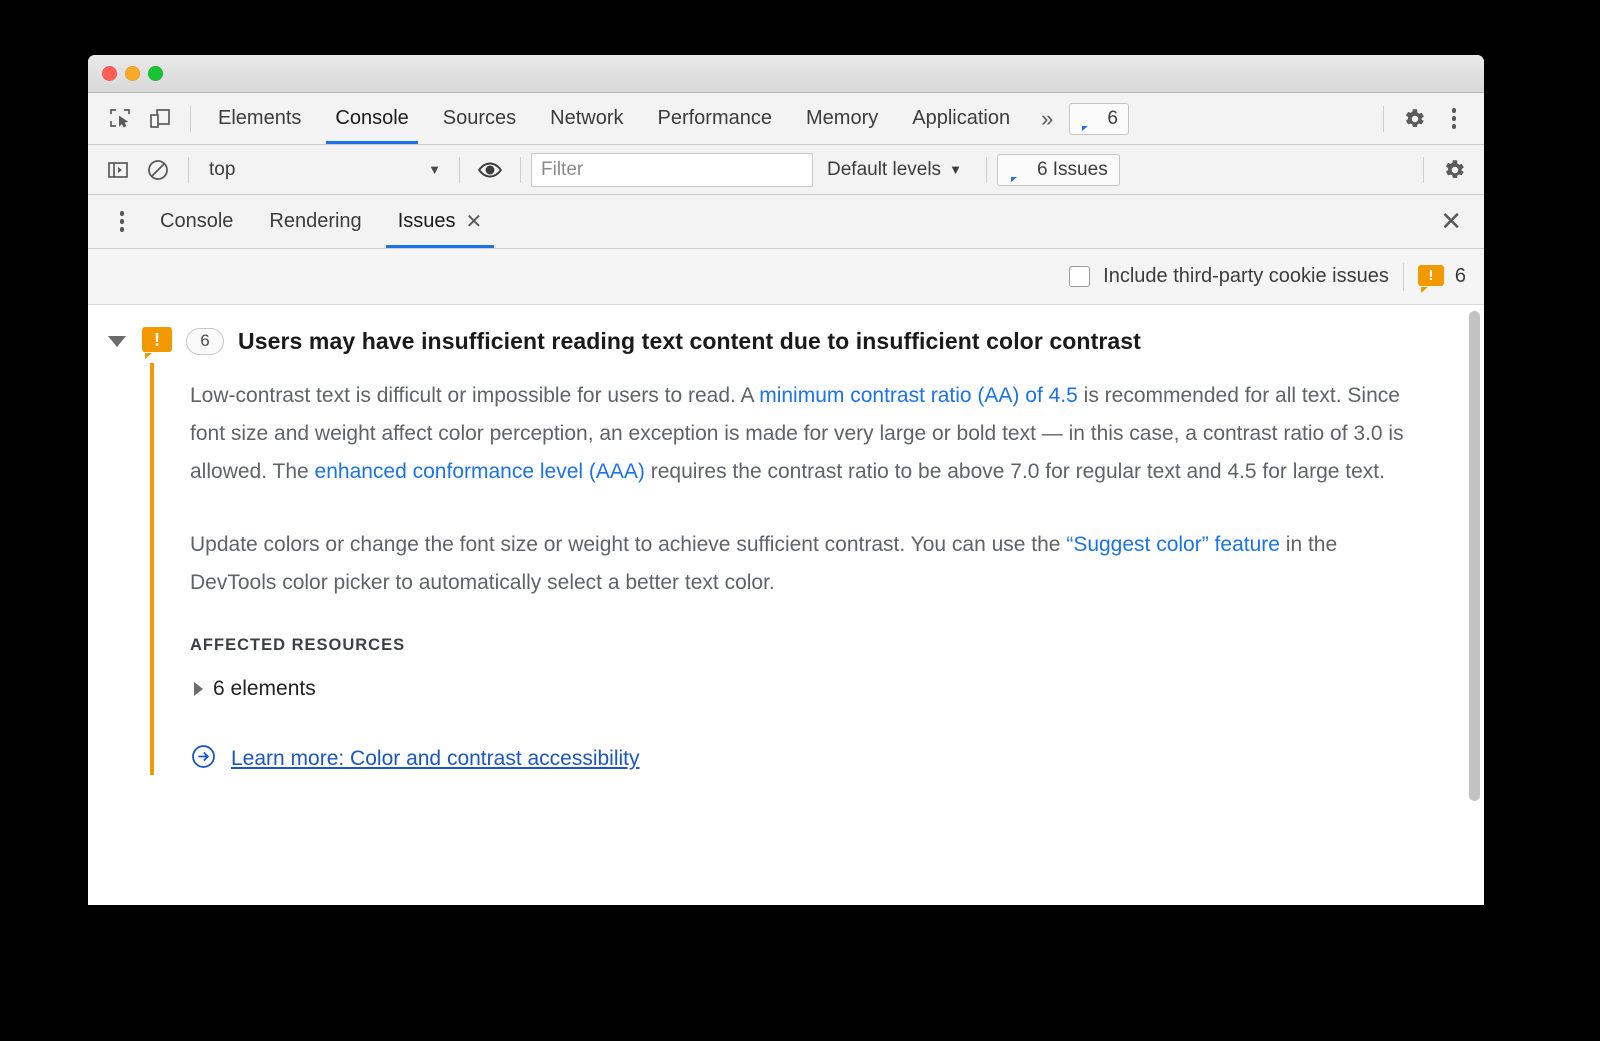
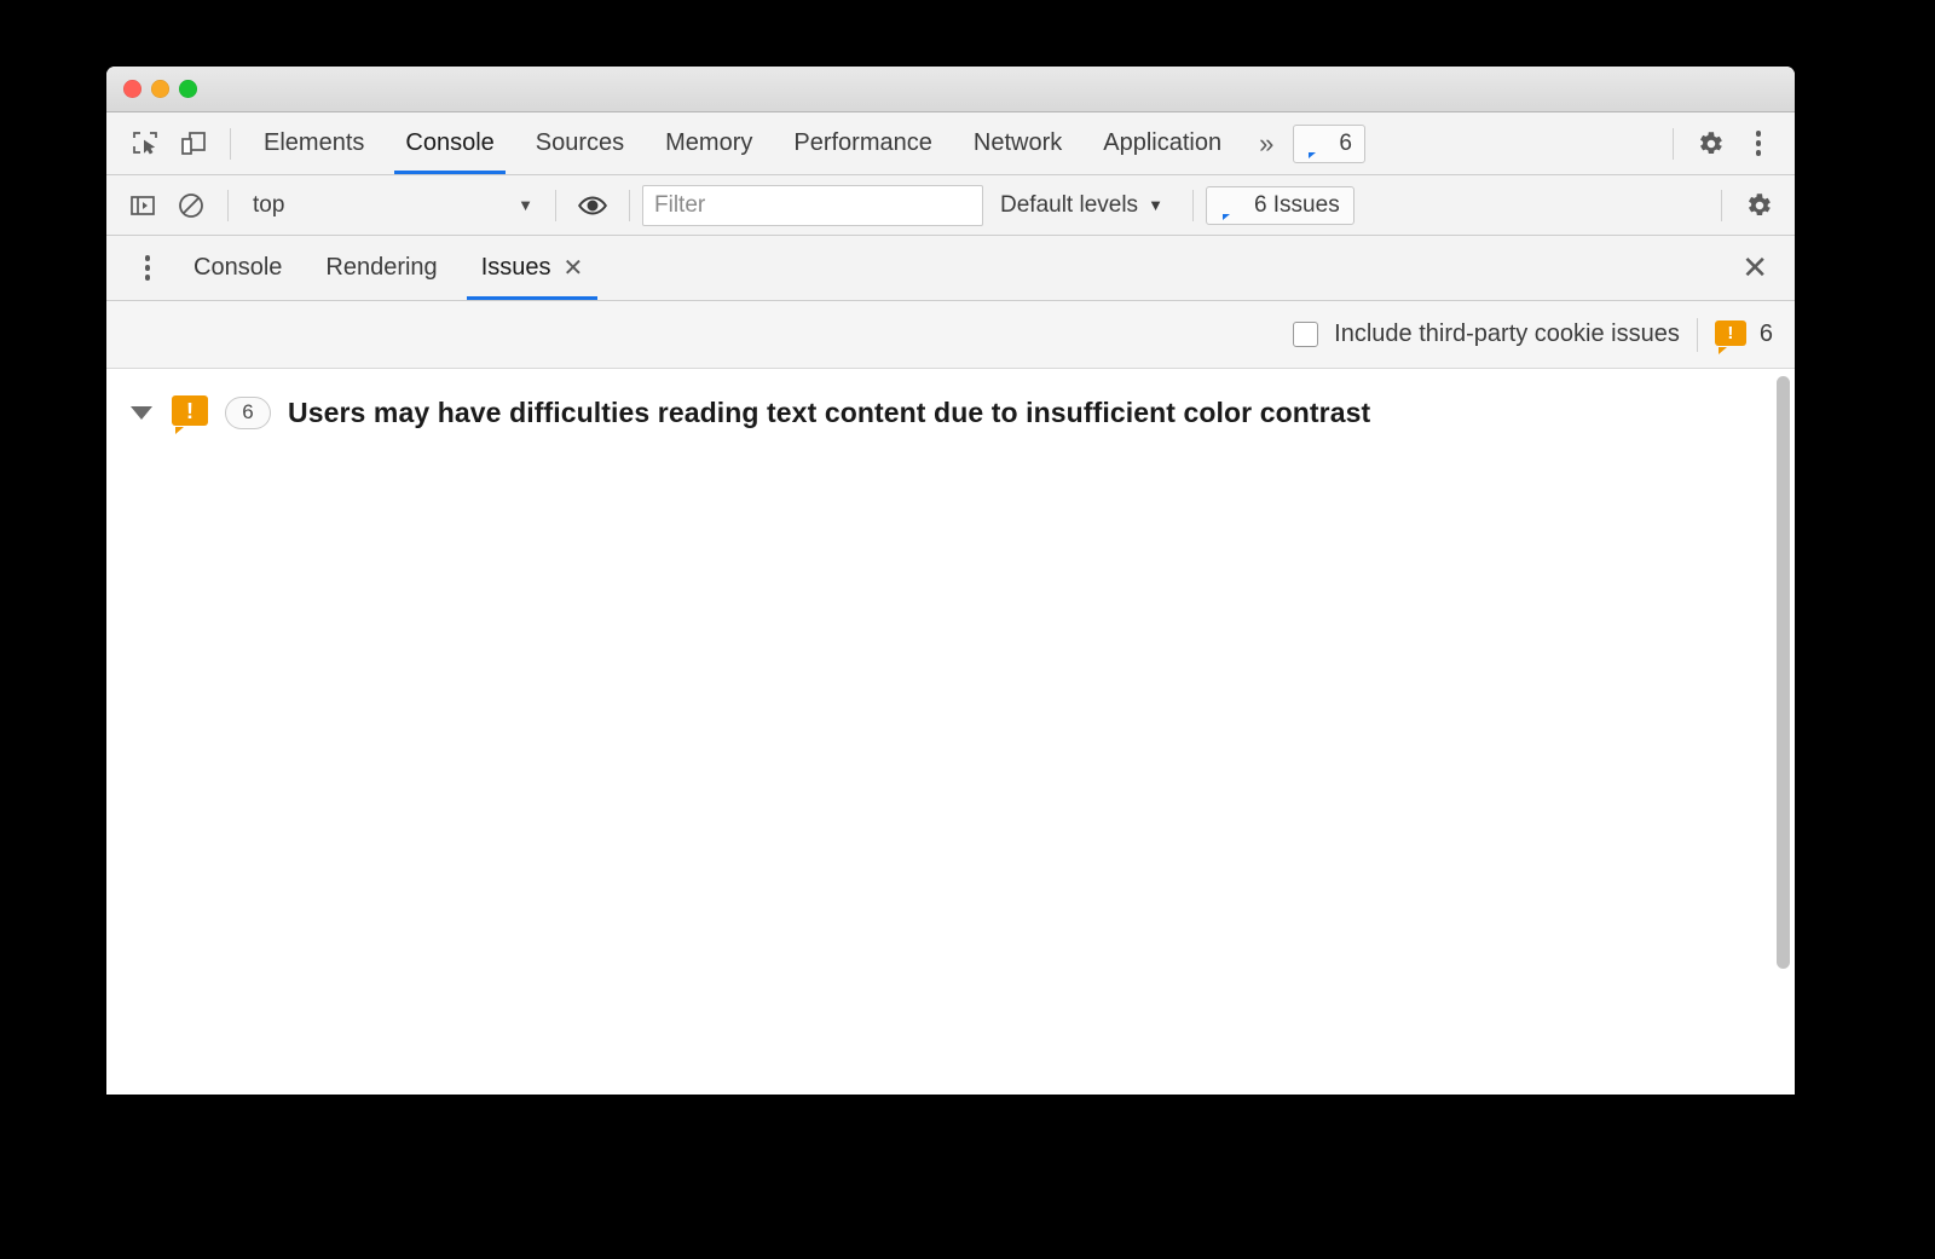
  Elements
  Console
  Sources
- Network
+ Memory
  Performance
- Memory
+ Network
  Application
  »
  6
  top
  ▼
  Filter
  Default levels
  ▼
  6 Issues
  Console
  Rendering
  Issues
  ✕
  ✕
  Include third-party cookie issues
  !
  6
  !
  6
- Users may have insufficient reading text content due to insufficient color contrast
+ Users may have difficulties reading text content due to insufficient color contrast
- Low-contrast text is difficult or impossible for users to read. A minimum contrast ratio (AA) of 4.5 is recommended for all text. Since font size and weight affect color perception, an exception is made for very large or bold text — in this case, a contrast ratio of 3.0 is allowed. The enhanced conformance level (AAA) requires the contrast ratio to be above 7.0 for regular text and 4.5 for large text.
- Update colors or change the font size or weight to achieve sufficient contrast. You can use the “Suggest color” feature in the DevTools color picker to automatically select a better text color.
- AFFECTED RESOURCES
- 6 elements
- Learn more: Color and contrast accessibility
